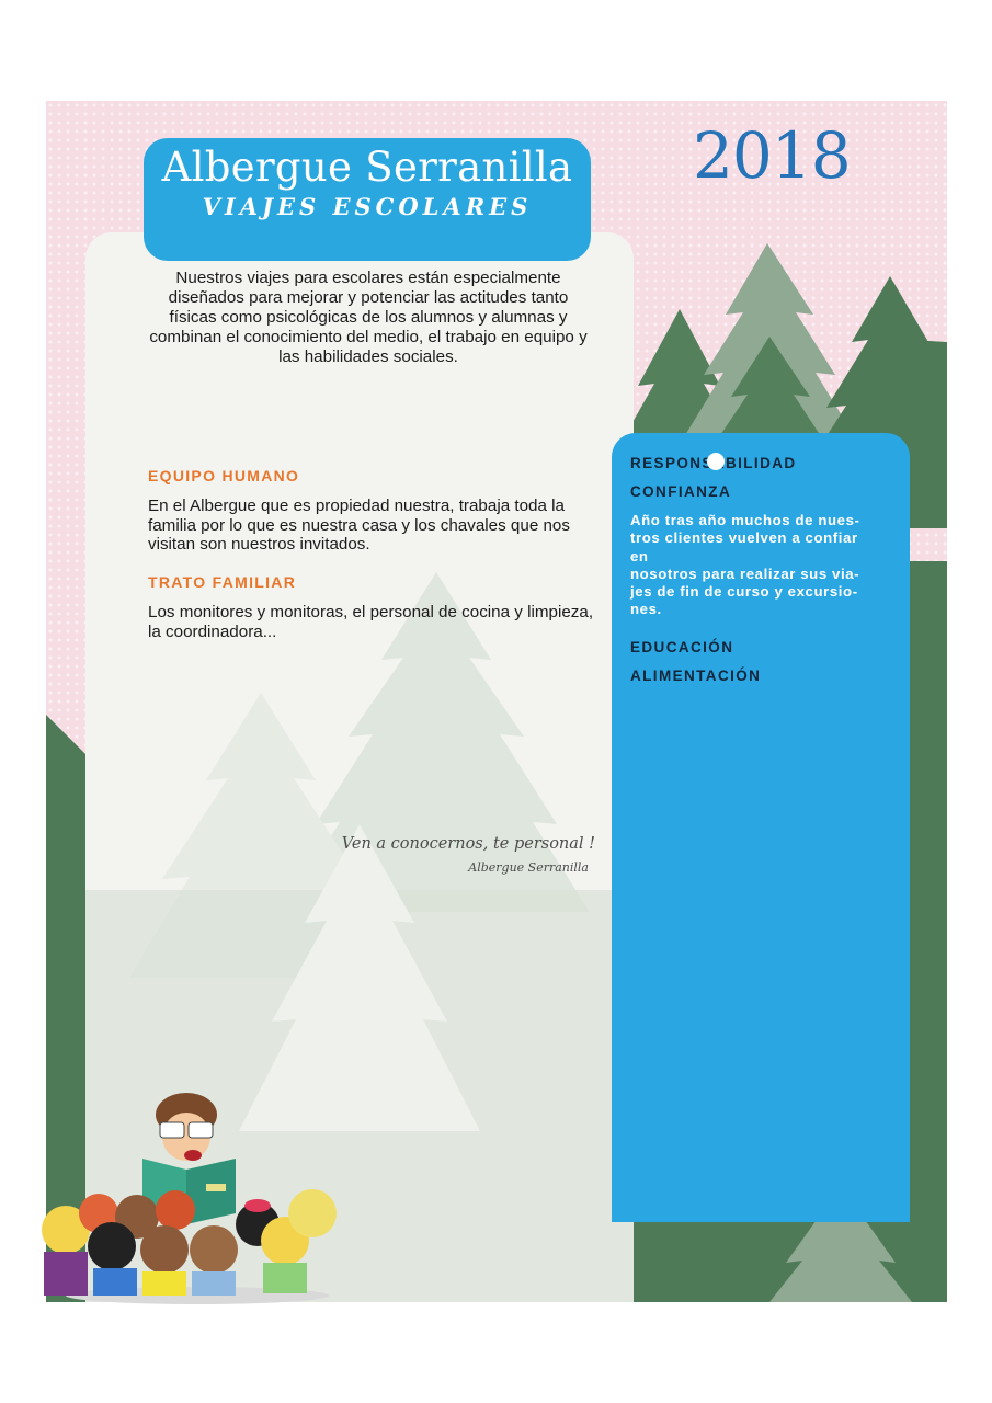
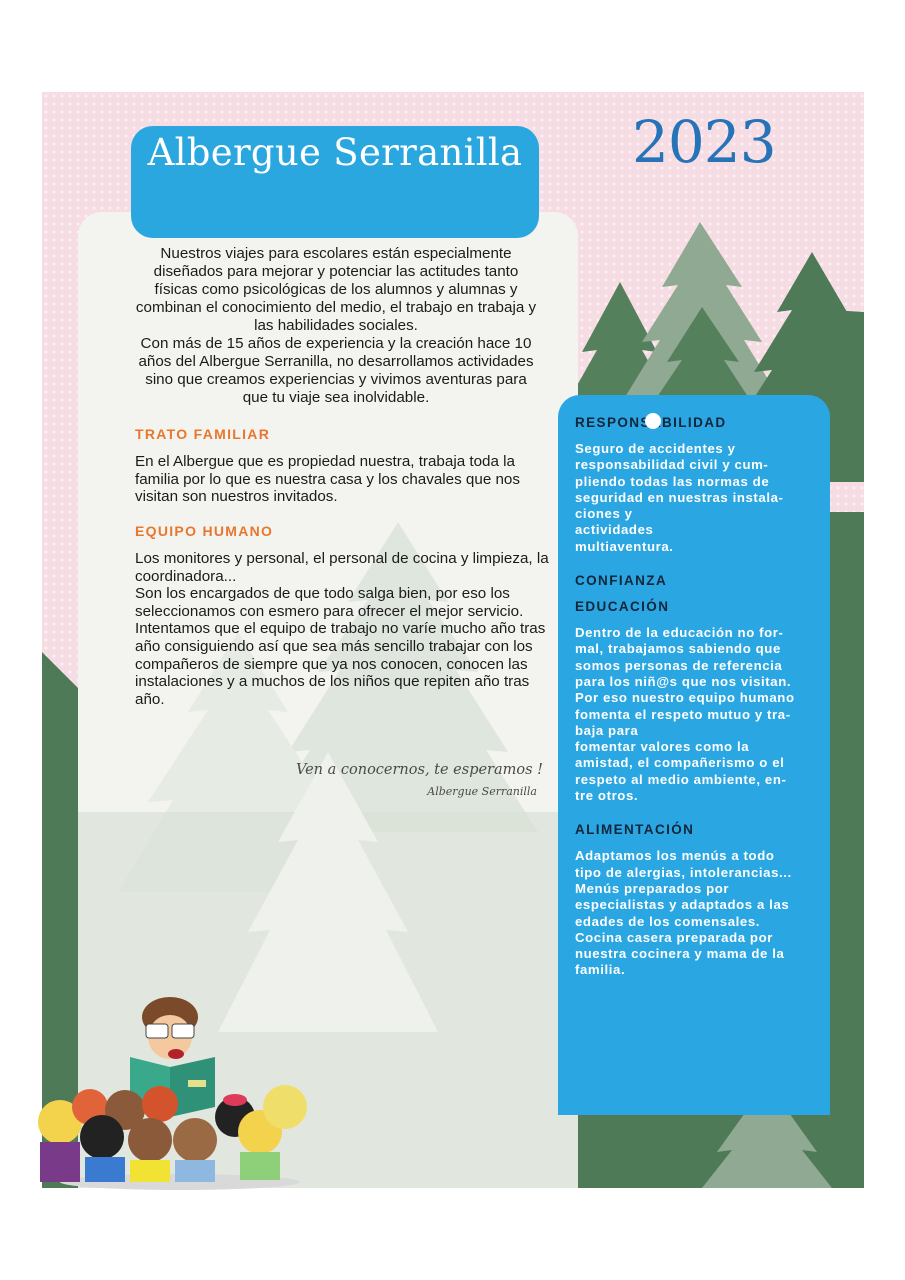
  Albergue Serranilla
- VIAJES ESCOLARES
- 2018
+ 2023
- Nuestros viajes para escolares están especialmente diseñados para mejorar y potenciar las actitudes tanto físicas como psicológicas de los alumnos y alumnas y combinan el conocimiento del medio, el trabajo en equipo y las habilidades sociales.
+ Nuestros viajes para escolares están especialmente diseñados para mejorar y potenciar las actitudes tanto físicas como psicológicas de los alumnos y alumnas y combinan el conocimiento del medio, el trabajo en trabaja y las habilidades sociales.
+ Con más de 15 años de experiencia y la creación hace 10 años del Albergue Serranilla, no desarrollamos actividades sino que creamos experiencias y vivimos aventuras para que tu viaje sea inolvidable.
- EQUIPO HUMANO
+ TRATO FAMILIAR
  En el Albergue que es propiedad nuestra, trabaja toda la familia por lo que es nuestra casa y los chavales que nos visitan son nuestros invitados.
- TRATO FAMILIAR
+ EQUIPO HUMANO
- Los monitores y monitoras, el personal de cocina y limpieza, la coordinadora...
+ Los monitores y personal, el personal de cocina y limpieza, la coordinadora...
+ Son los encargados de que todo salga bien, por eso los seleccionamos con esmero para ofrecer el mejor servicio. Intentamos que el equipo de trabajo no varíe mucho año tras año consiguiendo así que sea más sencillo trabajar con los compañeros de siempre que ya nos conocen, conocen las instalaciones y a muchos de los niños que repiten año tras año.
- Ven a conocernos, te personal !
+ Ven a conocernos, te esperamos !
  Albergue Serranilla
  RESPONBILIDAD
+ Seguro de accidentes y
+ responsabilidad civil y cum-
+ pliendo todas las normas de
+ seguridad en nuestras instala-
+ ciones y
+ actividades
+ multiaventura.
  CONFIANZA
- Año tras año muchos de nues-
- tros clientes vuelven a confiar
- en
- nosotros para realizar sus via-
- jes de fin de curso y excursio-
- nes.
  EDUCACIÓN
+ Dentro de la educación no for-
+ mal, trabajamos sabiendo que
+ somos personas de referencia
+ para los niñ@s que nos visitan.
+ Por eso nuestro equipo humano
+ fomenta el respeto mutuo y tra-
+ baja para
+ fomentar valores como la
+ amistad, el compañerismo o el
+ respeto al medio ambiente, en-
+ tre otros.
  ALIMENTACIÓN
+ Adaptamos los menús a todo
+ tipo de alergias, intolerancias...
+ Menús preparados por
+ especialistas y adaptados a las
+ edades de los comensales.
+ Cocina casera preparada por
+ nuestra cocinera y mama de la
+ familia.
